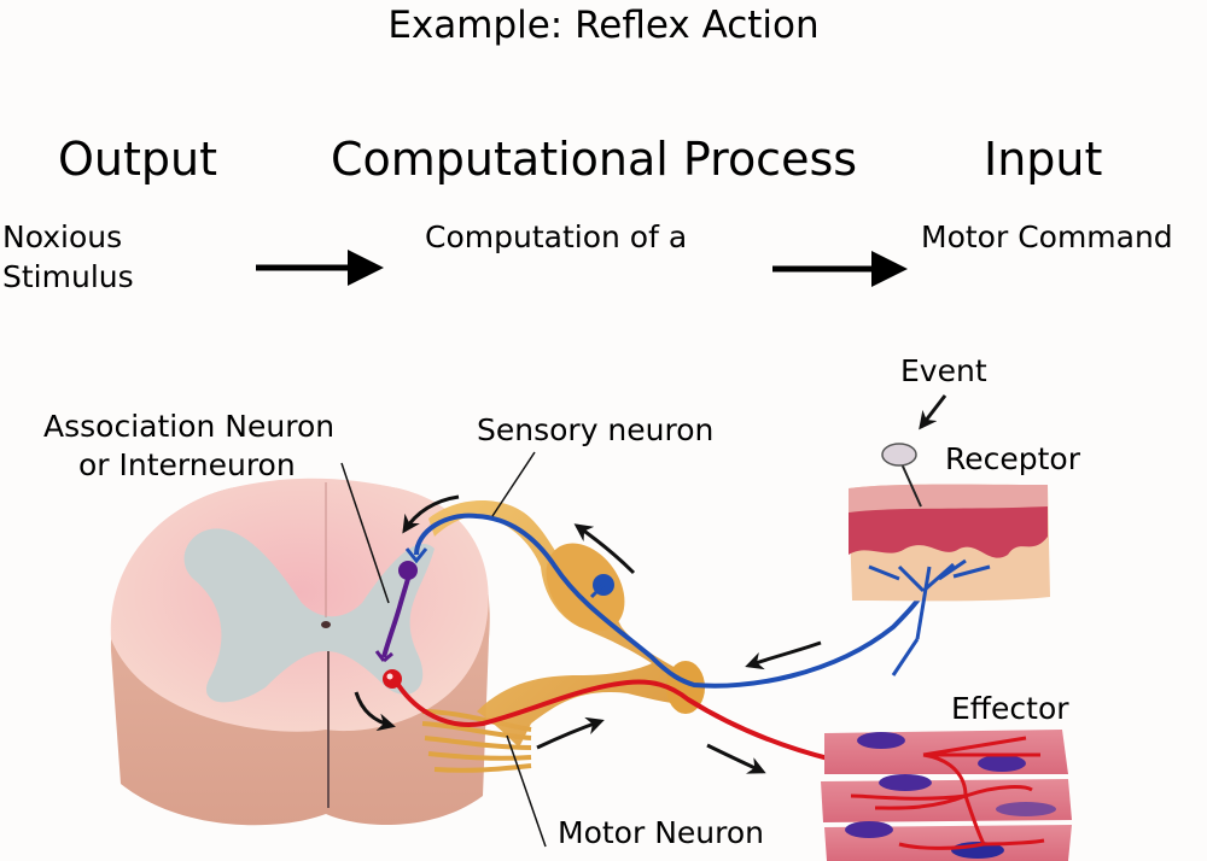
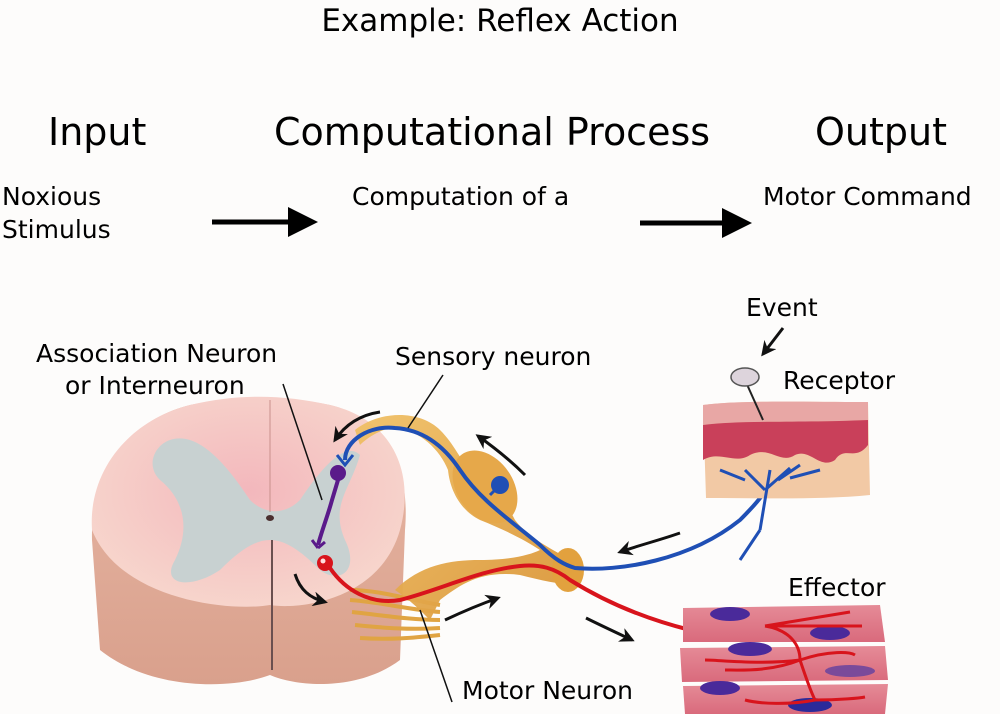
  Example: Reflex Action
- Output
+ Input
  Computational Process
- Input
+ Output
  Noxious
  Stimulus
  Computation of a
  Motor Command
  Association Neuron
  or Interneuron
  Sensory neuron
  Event
  Receptor
  Effector
  Motor Neuron
